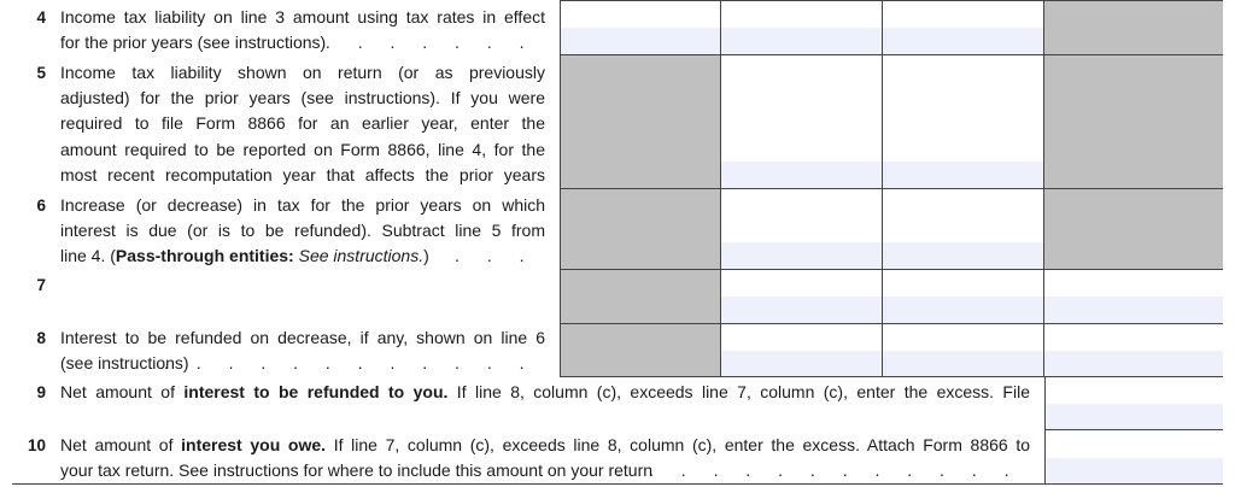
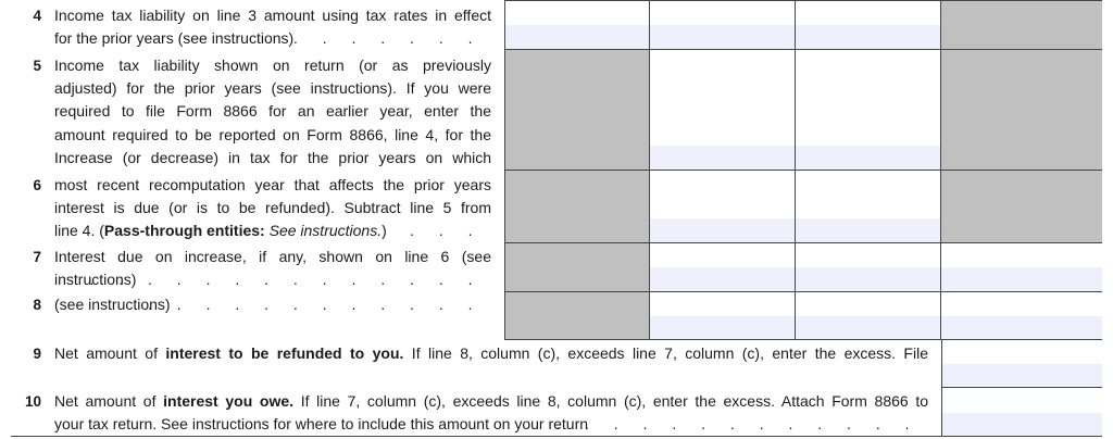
  4
  Income tax liability on line 3 amount using tax rates in effect
  for the prior years (see instructions)
  . . . . . . .
  5
  Income tax liability shown on return (or as previously
  adjusted) for the prior years (see instructions). If you were
  required to file Form 8866 for an earlier year, enter the
  amount required to be reported on Form 8866, line 4, for the
- most recent recomputation year that affects the prior years
+ Increase (or decrease) in tax for the prior years on which
  6
- Increase (or decrease) in tax for the prior years on which
+ most recent recomputation year that affects the prior years
  interest is due (or is to be refunded). Subtract line 5 from
  line 4. (Pass-through entities: See instructions.)
  . . .
  7
+ Interest due on increase, if any, shown on line 6 (see
+ instructions)
+ . . . . . . . . . . . . . .
  8
- Interest to be refunded on decrease, if any, shown on line 6
  (see instructions)
  . . . . . . . . . . . .
  9
  Net amount of interest to be refunded to you. If line 8, column (c), exceeds line 7, column (c), enter the excess. File
  10
  Net amount of interest you owe. If line 7, column (c), exceeds line 8, column (c), enter the excess. Attach Form 8866 to
  your tax return. See instructions for where to include this amount on your return
  . . . . . . . . . . . . .
